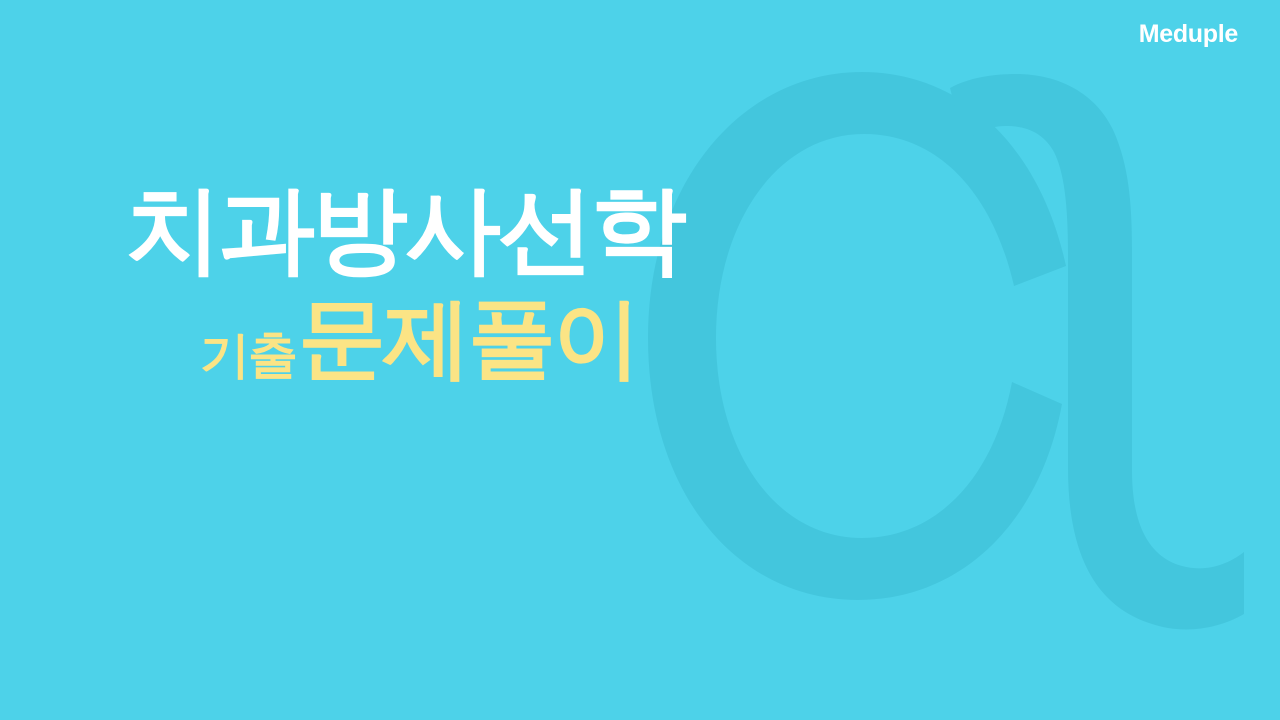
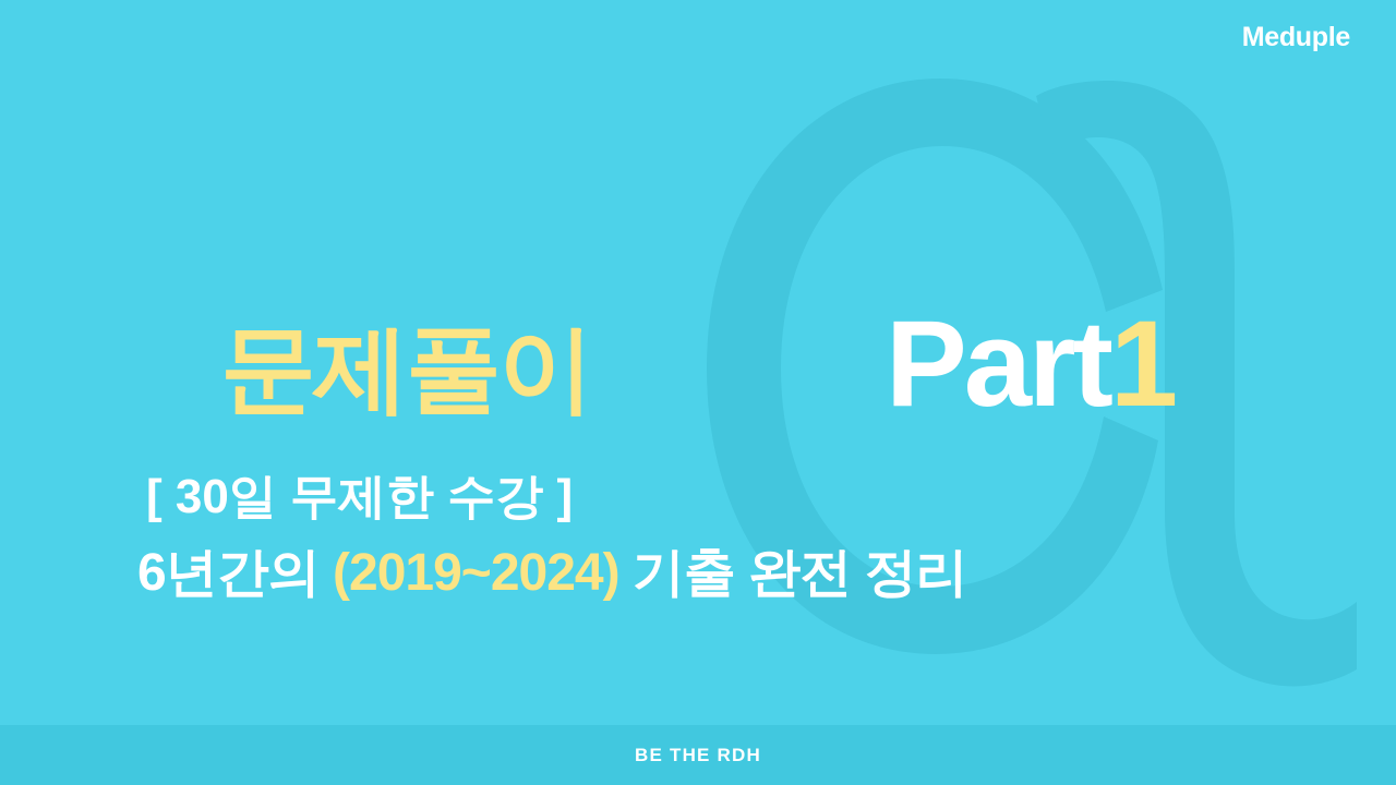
  Meduple
- 치과방사선학
- 기출
  문제풀이
+ Part1
+ [ 30일 무제한 수강 ]
+ 6년간의 (2019~2024) 기출 완전 정리
+ BE THE RDH
